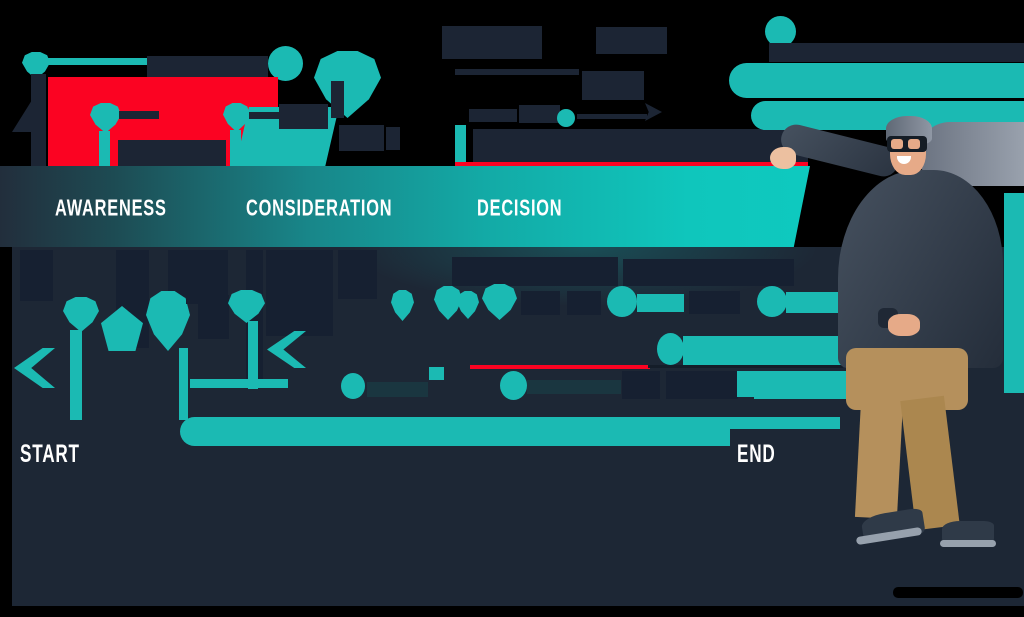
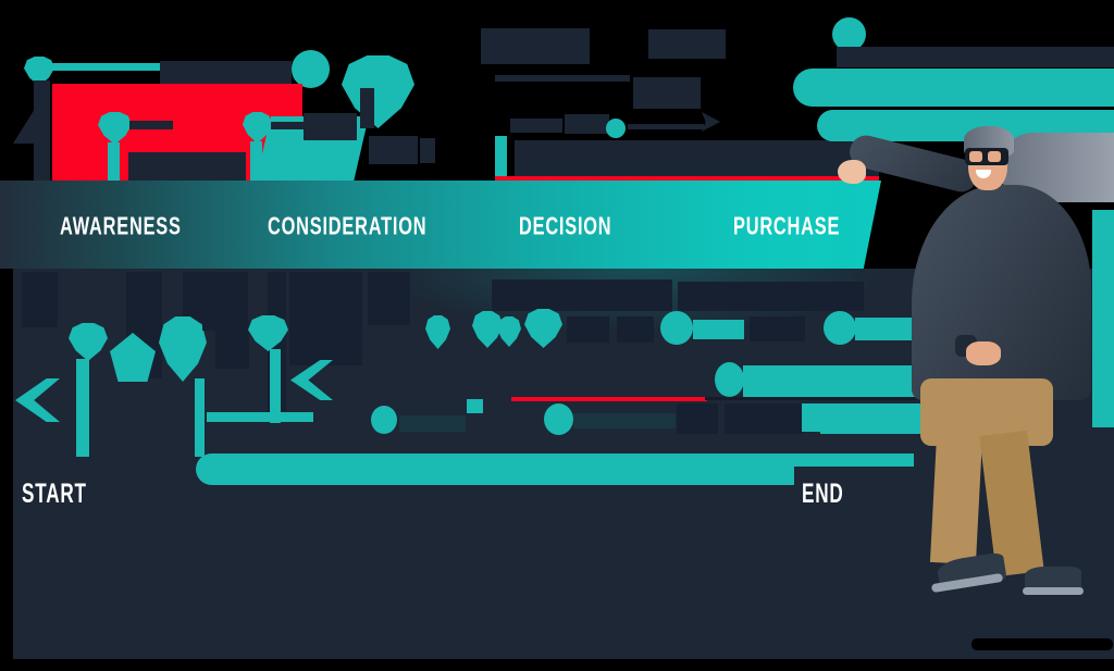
  AWARENESS
  CONSIDERATION
  DECISION
+ PURCHASE
  START
  END
